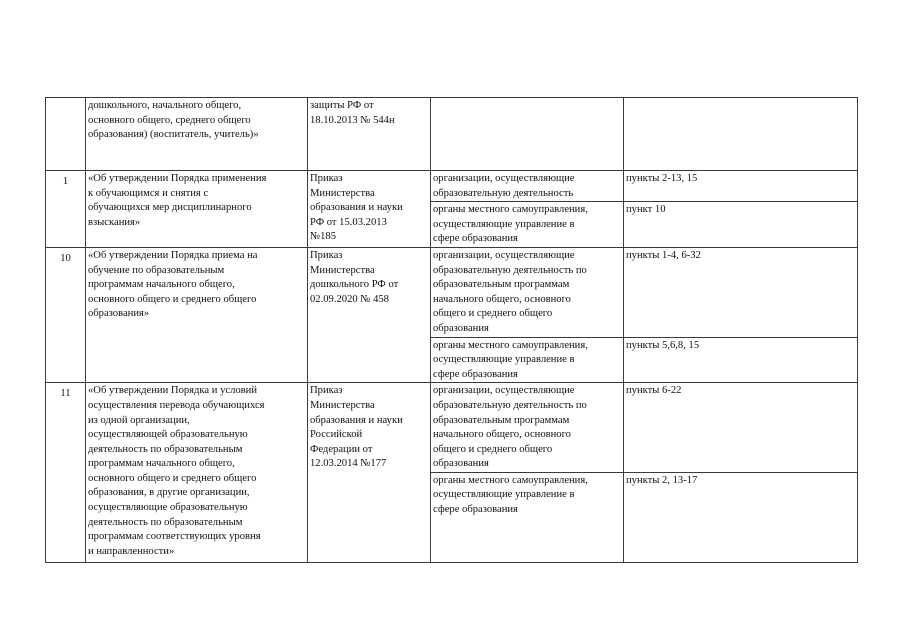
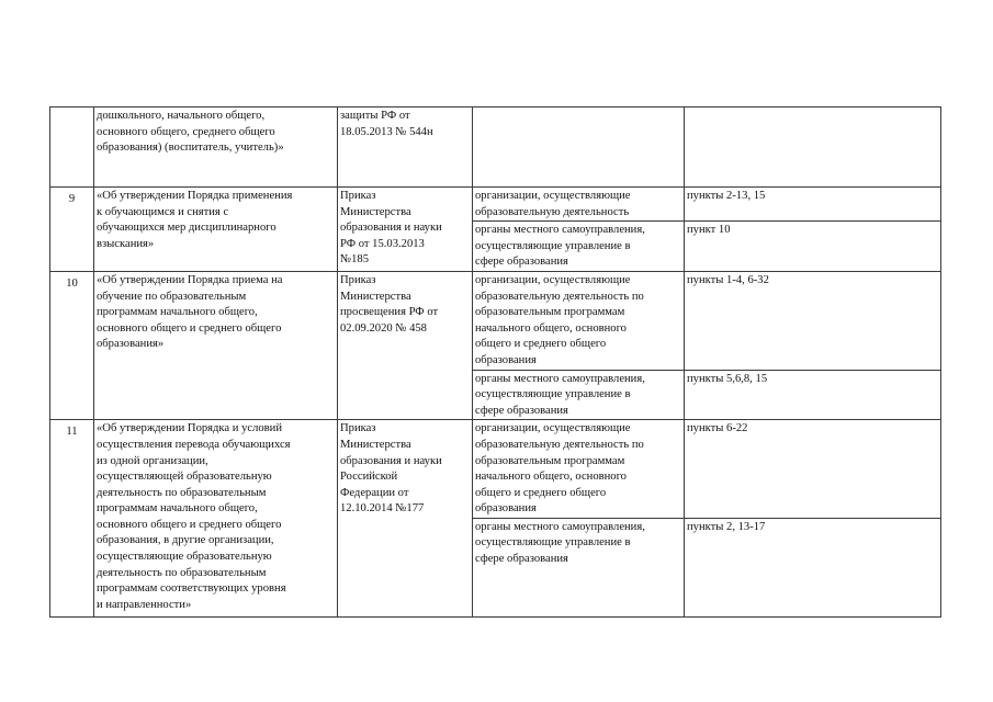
- 	дошкольного, начального общего, основного общего, среднего общего образования) (воспитатель, учитель)»	защиты РФ от 18.10.2013 № 544н
+ 	дошкольного, начального общего, основного общего, среднего общего образования) (воспитатель, учитель)»	защиты РФ от 18.05.2013 № 544н
- 1	«Об утверждении Порядка применения к обучающимся и снятия с обучающихся мер дисциплинарного взыскания»	Приказ Министерства образования и науки РФ от 15.03.2013 №185	организации, осуществляющие образовательную деятельность	пункты 2-13, 15
+ 9	«Об утверждении Порядка применения к обучающимся и снятия с обучающихся мер дисциплинарного взыскания»	Приказ Министерства образования и науки РФ от 15.03.2013 №185	организации, осуществляющие образовательную деятельность	пункты 2-13, 15
  органы местного самоуправления, осуществляющие управление в сфере образования	пункт 10
- 10	«Об утверждении Порядка приема на обучение по образовательным программам начального общего, основного общего и среднего общего образования»	Приказ Министерства дошкольного РФ от 02.09.2020 № 458	организации, осуществляющие образовательную деятельность по образовательным программам начального общего, основного общего и среднего общего образования	пункты 1-4, 6-32
+ 10	«Об утверждении Порядка приема на обучение по образовательным программам начального общего, основного общего и среднего общего образования»	Приказ Министерства просвещения РФ от 02.09.2020 № 458	организации, осуществляющие образовательную деятельность по образовательным программам начального общего, основного общего и среднего общего образования	пункты 1-4, 6-32
  органы местного самоуправления, осуществляющие управление в сфере образования	пункты 5,6,8, 15
- 11	«Об утверждении Порядка и условий осуществления перевода обучающихся из одной организации, осуществляющей образовательную деятельность по образовательным программам начального общего, основного общего и среднего общего образования, в другие организации, осуществляющие образовательную деятельность по образовательным программам соответствующих уровня и направленности»	Приказ Министерства образования и науки Российской Федерации от 12.03.2014 №177	организации, осуществляющие образовательную деятельность по образовательным программам начального общего, основного общего и среднего общего образования	пункты 6-22
+ 11	«Об утверждении Порядка и условий осуществления перевода обучающихся из одной организации, осуществляющей образовательную деятельность по образовательным программам начального общего, основного общего и среднего общего образования, в другие организации, осуществляющие образовательную деятельность по образовательным программам соответствующих уровня и направленности»	Приказ Министерства образования и науки Российской Федерации от 12.10.2014 №177	организации, осуществляющие образовательную деятельность по образовательным программам начального общего, основного общего и среднего общего образования	пункты 6-22
  органы местного самоуправления, осуществляющие управление в сфере образования	пункты 2, 13-17
